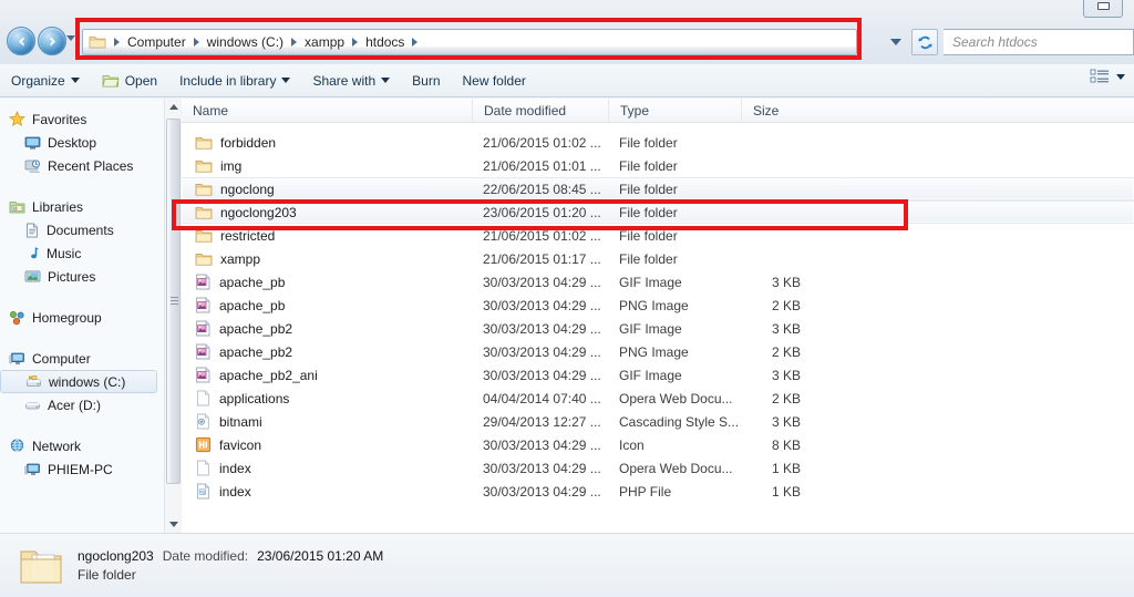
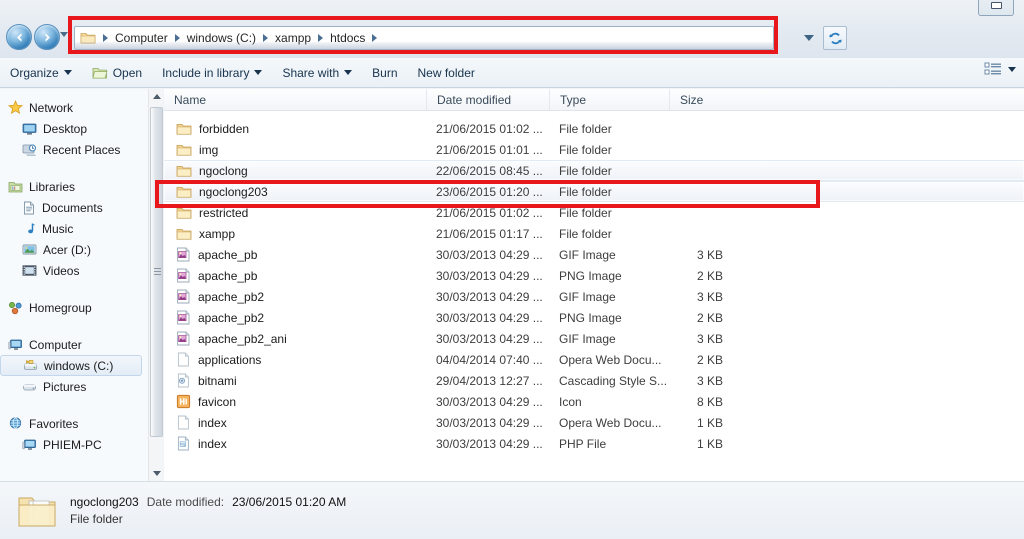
  Computer
  windows (C:)
  xampp
  htdocs
- Search htdocs
  Organize
  Open
  Include in library
  Share with
  Burn
  New folder
- Favorites
+ Network
  Desktop
  Recent Places
  Libraries
  Documents
  Music
- Pictures
+ Acer (D:)
+ Videos
  Homegroup
  Computer
  windows (C:)
- Acer (D:)
+ Pictures
- Network
+ Favorites
  PHIEM-PC
  Name
  Date modified
  Type
  Size
  forbidden
  21/06/2015 01:02 ...
  File folder
  img
  21/06/2015 01:01 ...
  File folder
  ngoclong
  22/06/2015 08:45 ...
  File folder
  ngoclong203
  23/06/2015 01:20 ...
  File folder
  restricted
  21/06/2015 01:02 ...
  File folder
  xampp
  21/06/2015 01:17 ...
  File folder
  apache_pb
  30/03/2013 04:29 ...
  GIF Image
  3 KB
  apache_pb
  30/03/2013 04:29 ...
  PNG Image
  2 KB
  apache_pb2
  30/03/2013 04:29 ...
  GIF Image
  3 KB
  apache_pb2
  30/03/2013 04:29 ...
  PNG Image
  2 KB
  apache_pb2_ani
  30/03/2013 04:29 ...
  GIF Image
  3 KB
  applications
  04/04/2014 07:40 ...
  Opera Web Docu...
  2 KB
  bitnami
  29/04/2013 12:27 ...
  Cascading Style S...
  3 KB
  favicon
  30/03/2013 04:29 ...
  Icon
  8 KB
  index
  30/03/2013 04:29 ...
  Opera Web Docu...
  1 KB
  index
  30/03/2013 04:29 ...
  PHP File
  1 KB
  ngoclong203
  Date modified:
  23/06/2015 01:20 AM
  File folder
